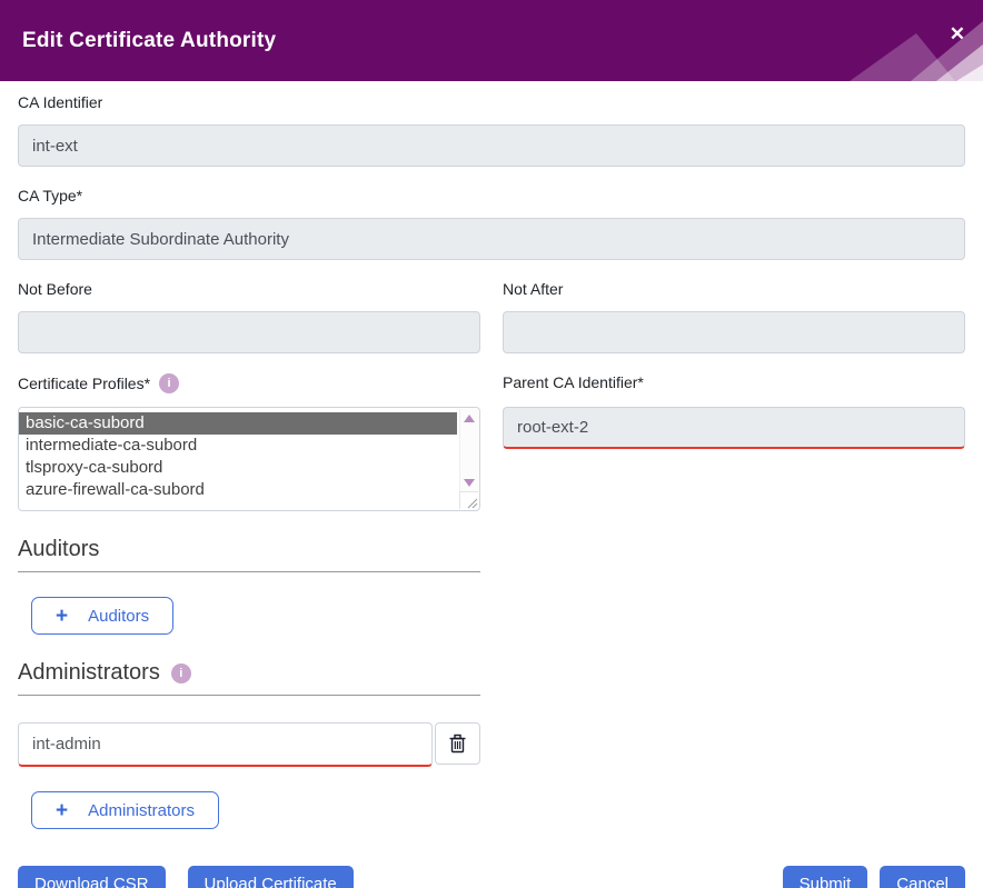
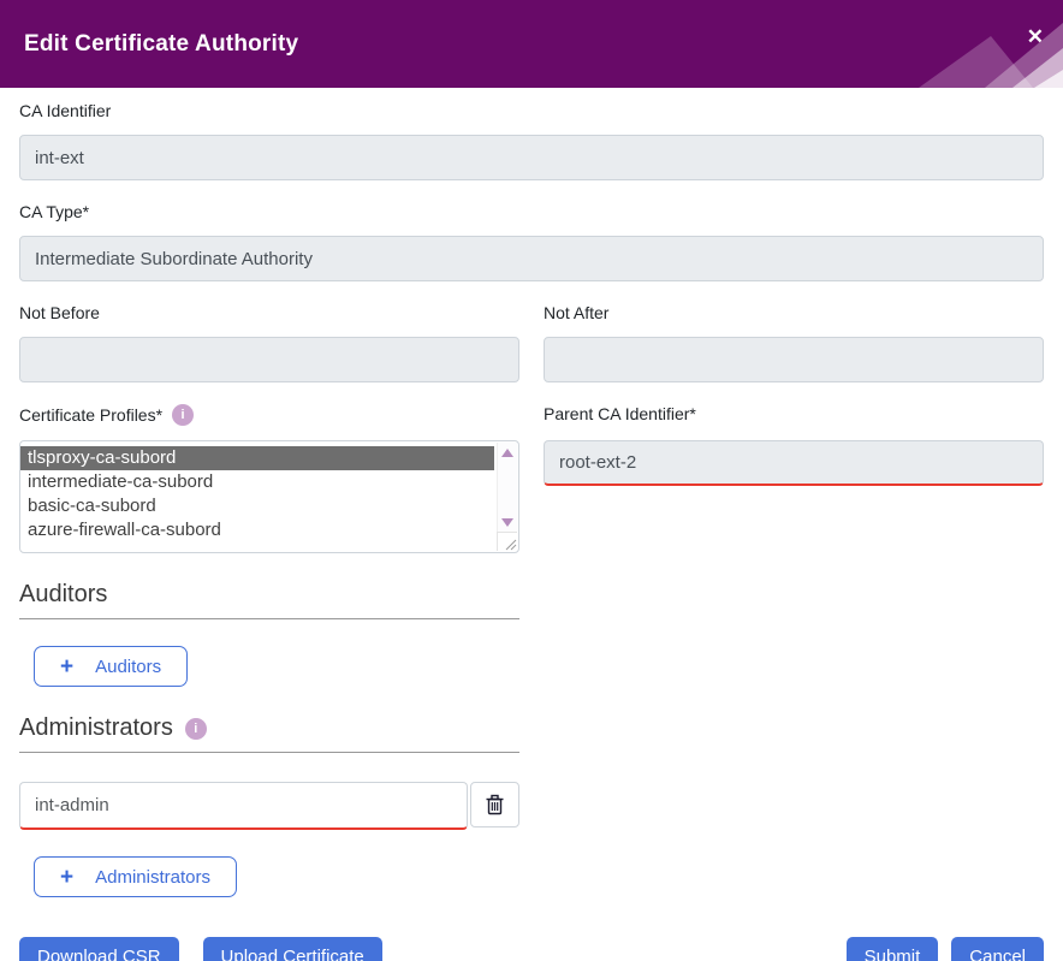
  Edit Certificate Authority
  ✕
  CA Identifier
  int-ext
  CA Type*
  Intermediate Subordinate Authority
  Not Before
  Not After
  Certificate Profiles*
  i
  Parent CA Identifier*
- basic-ca-subord
+ tlsproxy-ca-subord
  intermediate-ca-subord
- tlsproxy-ca-subord
+ basic-ca-subord
  azure-firewall-ca-subord
  root-ext-2
  Auditors
  +
  Auditors
  Administrators
  i
  int-admin
  +
  Administrators
  Download CSR
  Upload Certificate
  Submit
  Cancel
